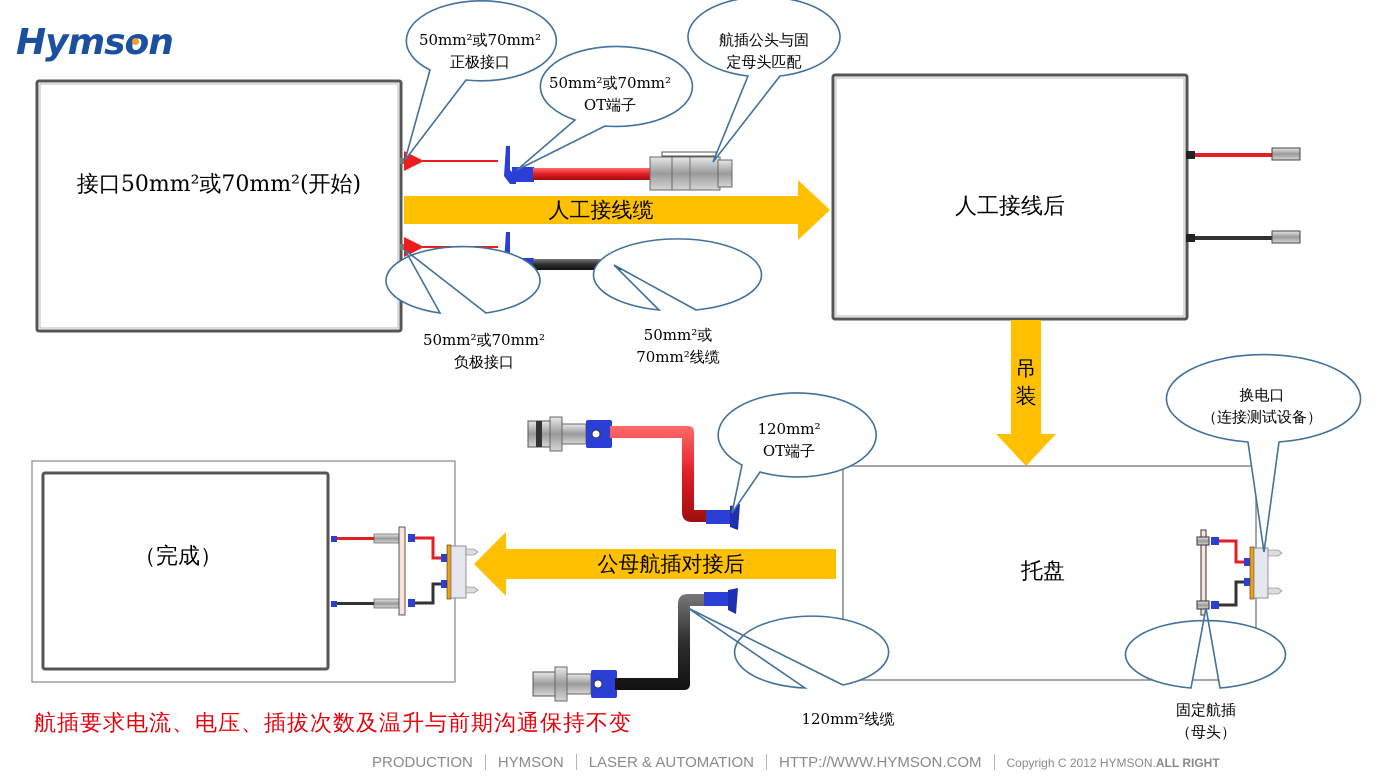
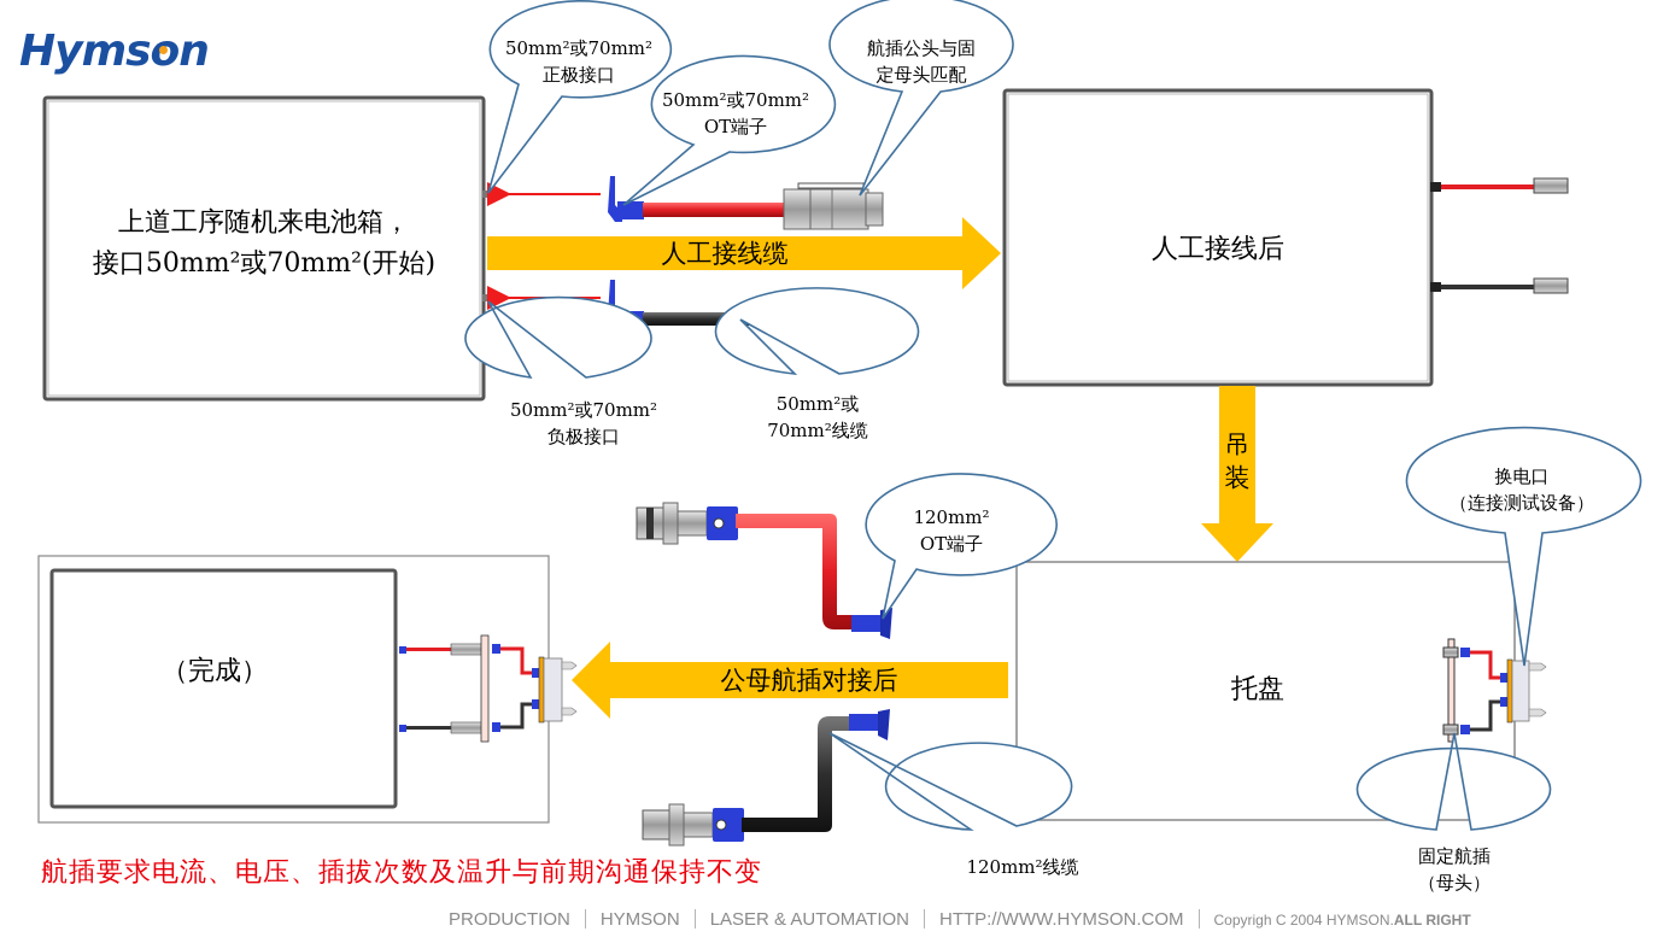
  Hyms n
+ 上道工序随机来电池箱，
  接口50mm²或70mm²(开始)
  人工接线后
  托盘
  （完成）
  人工接线缆
  吊
  装
  公母航插对接后
  50mm²或70mm²
  正极接口
  50mm²或70mm²
  OT端子
  航插公头与固
  定母头匹配
  50mm²或70mm²
  负极接口
  50mm²或
  70mm²线缆
  120mm²
  OT端子
  120mm²线缆
  换电口
  （连接测试设备）
  固定航插
  （母头）
  航插要求电流、电压、插拔次数及温升与前期沟通保持不变
- PRODUCTION HYMSON LASER & AUTOMATION HTTP://WWW.HYMSON.COM Copyrigh C 2012 HYMSON.ALL RIGHT
+ PRODUCTION HYMSON LASER & AUTOMATION HTTP://WWW.HYMSON.COM Copyrigh C 2004 HYMSON.ALL RIGHT
